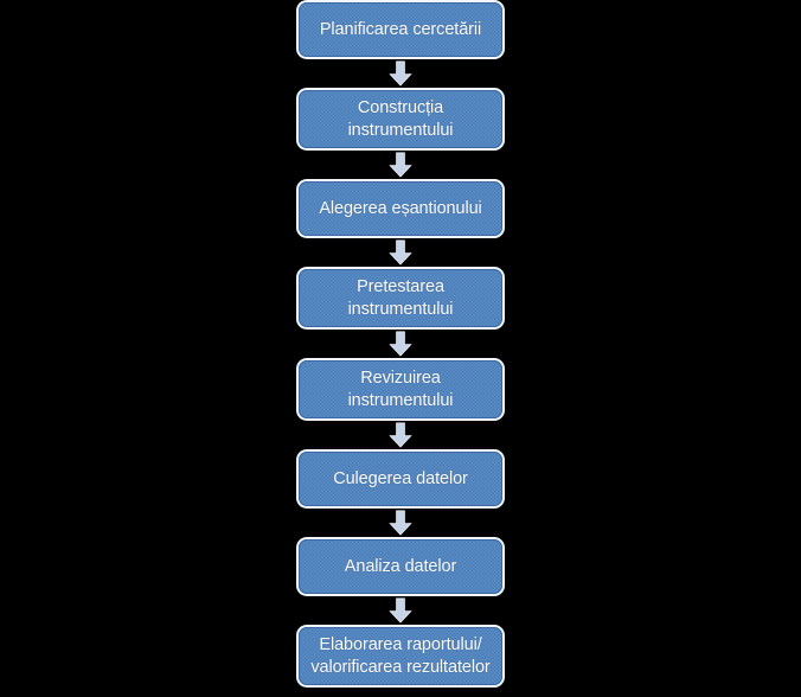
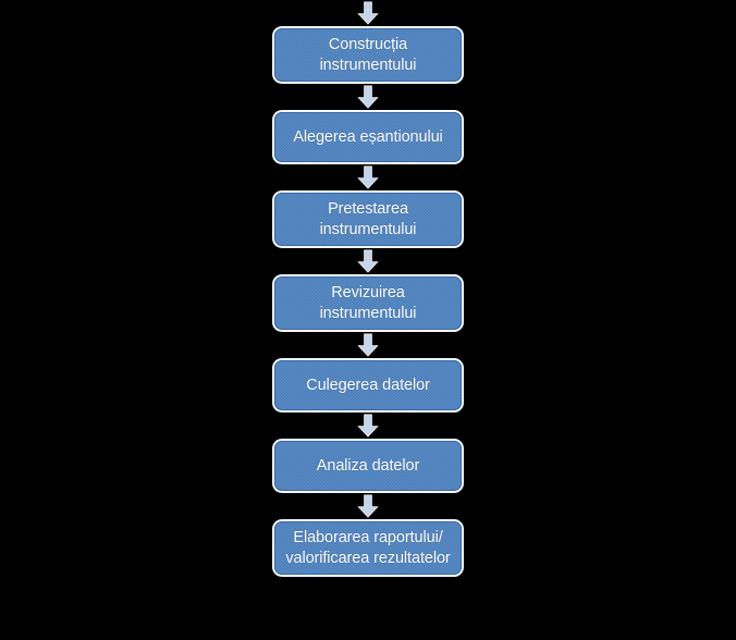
- Planificarea cercetării
  Construcția
  instrumentului
  Alegerea eșantionului
  Pretestarea
  instrumentului
  Revizuirea
  instrumentului
  Culegerea datelor
  Analiza datelor
  Elaborarea raportului/
  valorificarea rezultatelor
